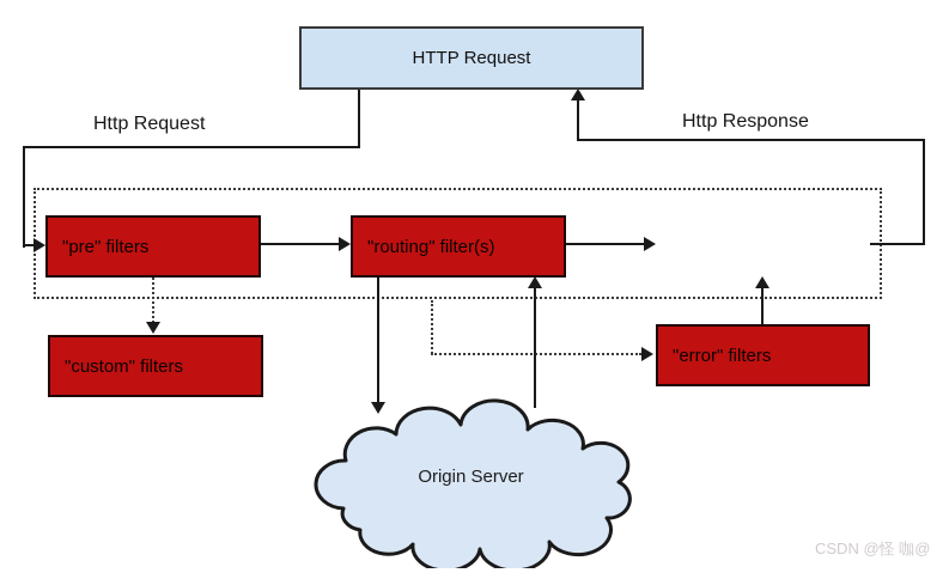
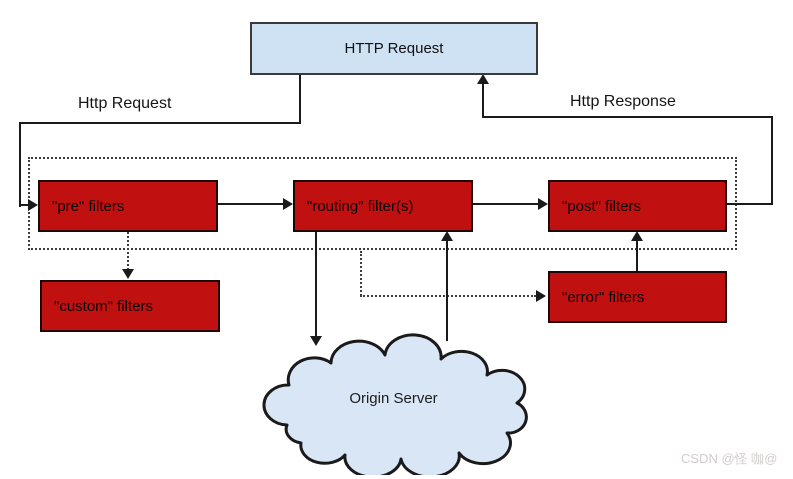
  Origin Server
  HTTP Request
  "pre" filters
  "routing" filter(s)
+ "post" filters
  "custom" filters
  "error" filters
  Http Request
  Http Response
  CSDN @怪 咖@
